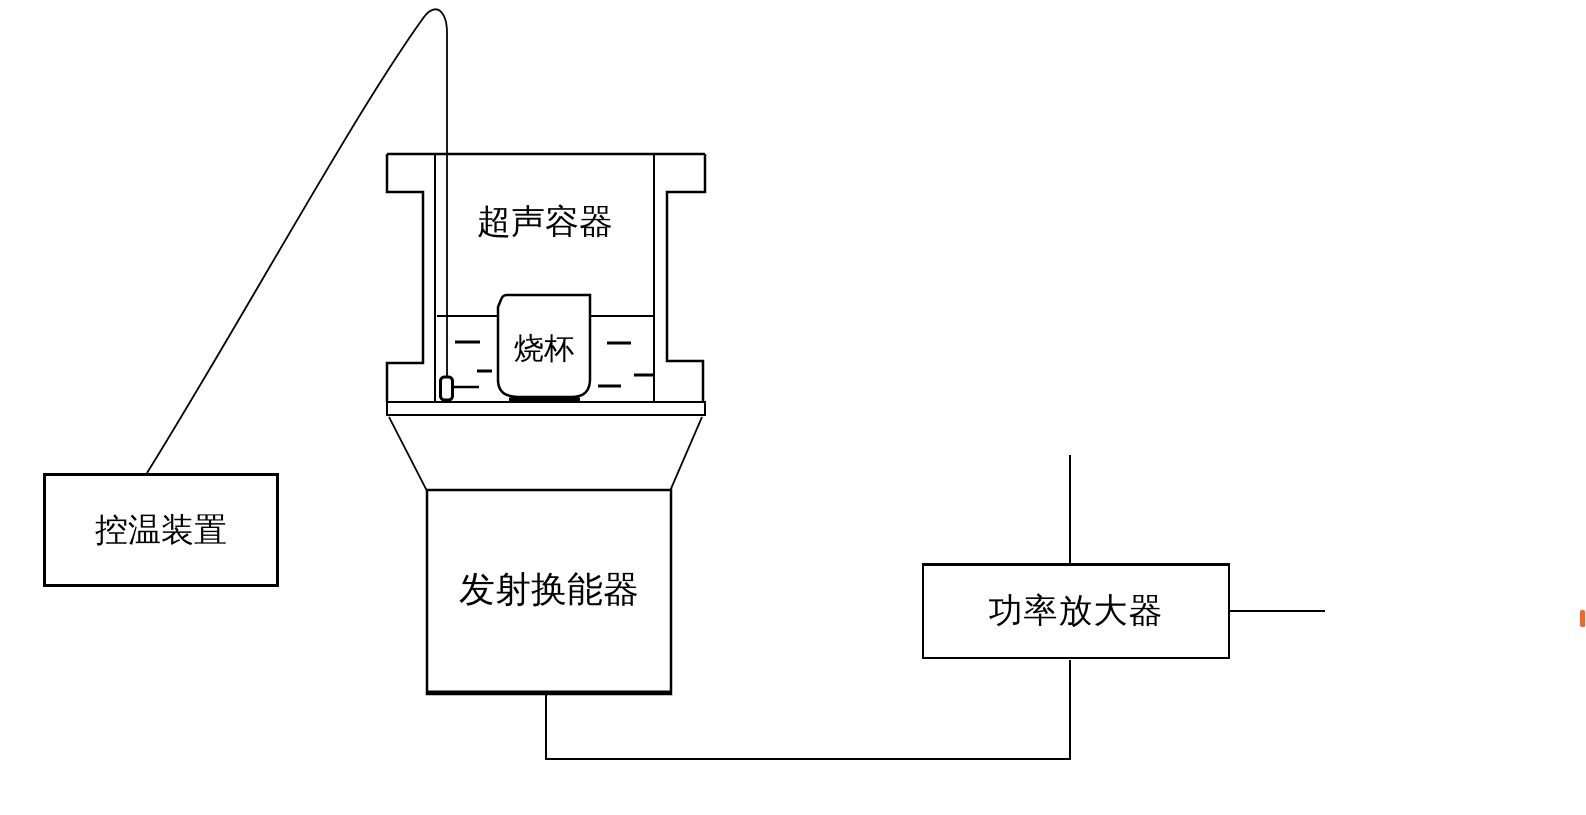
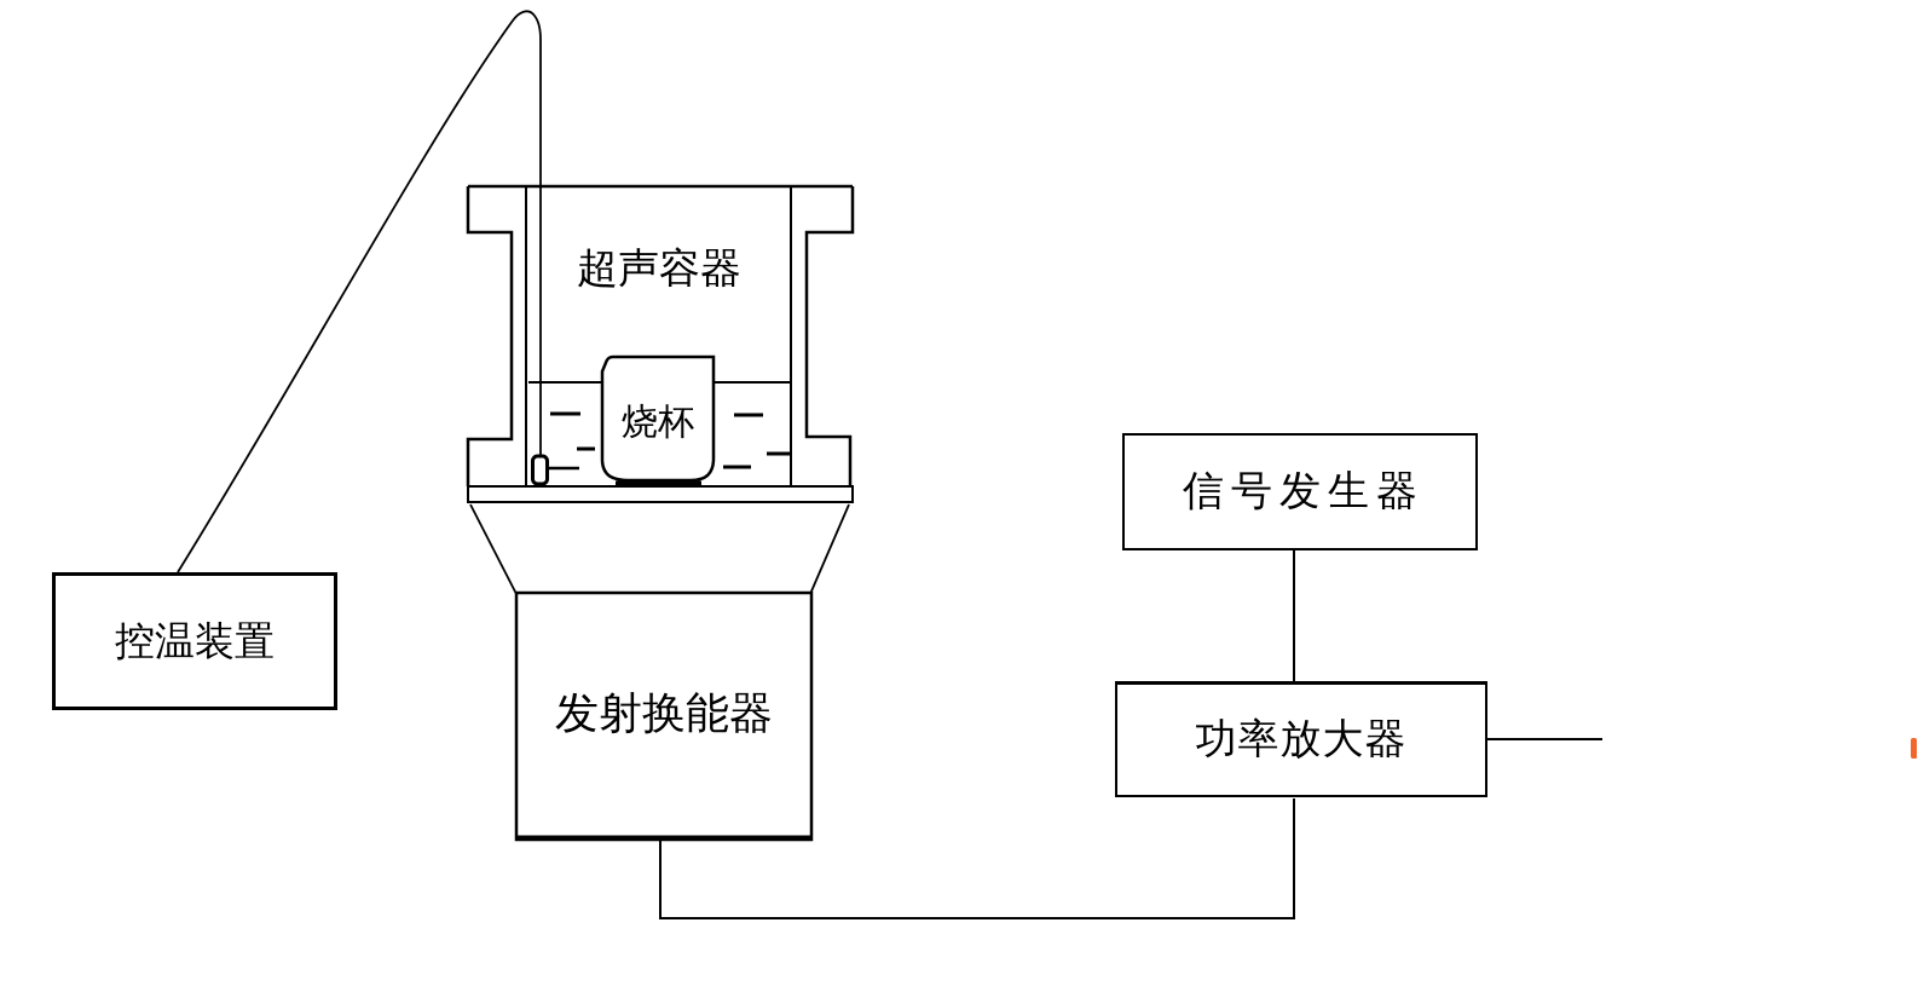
  控温装置
+ 信号发生器
  功率放大器
  超声容器
  烧杯
  发射换能器
